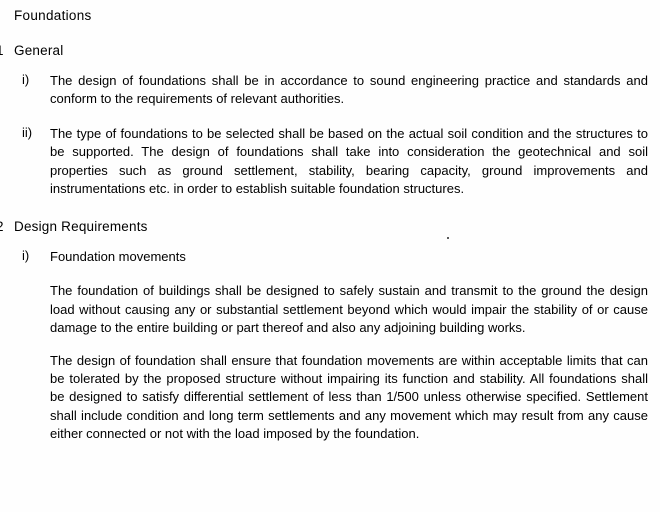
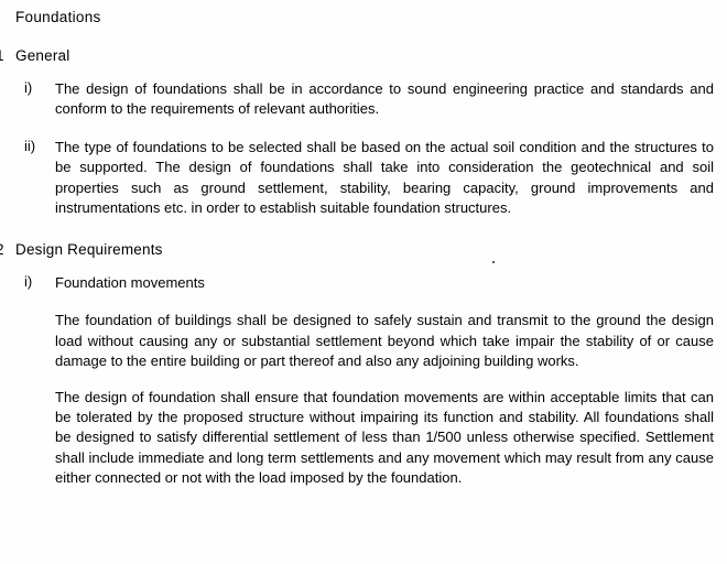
  Foundations
  General
  i)
  The design of foundations shall be in accordance to sound engineering practice and standards and conform to the requirements of relevant authorities.
  ii)
  The type of foundations to be selected shall be based on the actual soil condition and the structures to be supported. The design of foundations shall take into consideration the geotechnical and soil properties such as ground settlement, stability, bearing capacity, ground improvements and instrumentations etc. in order to establish suitable foundation structures.
  Design Requirements
  i)
  Foundation movements
- The foundation of buildings shall be designed to safely sustain and transmit to the ground the design load without causing any or substantial settlement beyond which would impair the stability of or cause damage to the entire building or part thereof and also any adjoining building works.
+ The foundation of buildings shall be designed to safely sustain and transmit to the ground the design load without causing any or substantial settlement beyond which take impair the stability of or cause damage to the entire building or part thereof and also any adjoining building works.
- The design of foundation shall ensure that foundation movements are within acceptable limits that can be tolerated by the proposed structure without impairing its function and stability. All foundations shall be designed to satisfy differential settlement of less than 1/500 unless otherwise specified. Settlement shall include condition and long term settlements and any movement which may result from any cause either connected or not with the load imposed by the foundation.
+ The design of foundation shall ensure that foundation movements are within acceptable limits that can be tolerated by the proposed structure without impairing its function and stability. All foundations shall be designed to satisfy differential settlement of less than 1/500 unless otherwise specified. Settlement shall include immediate and long term settlements and any movement which may result from any cause either connected or not with the load imposed by the foundation.
